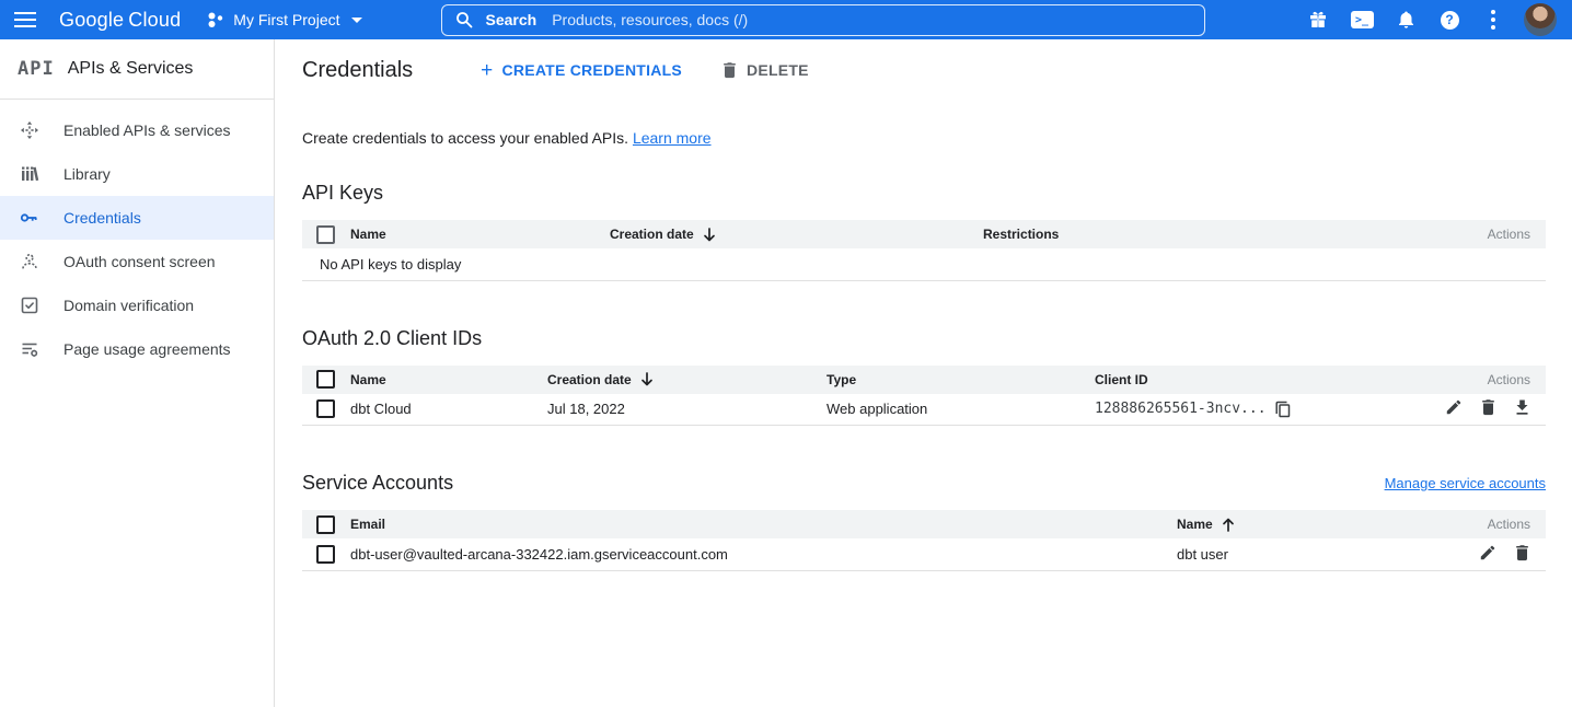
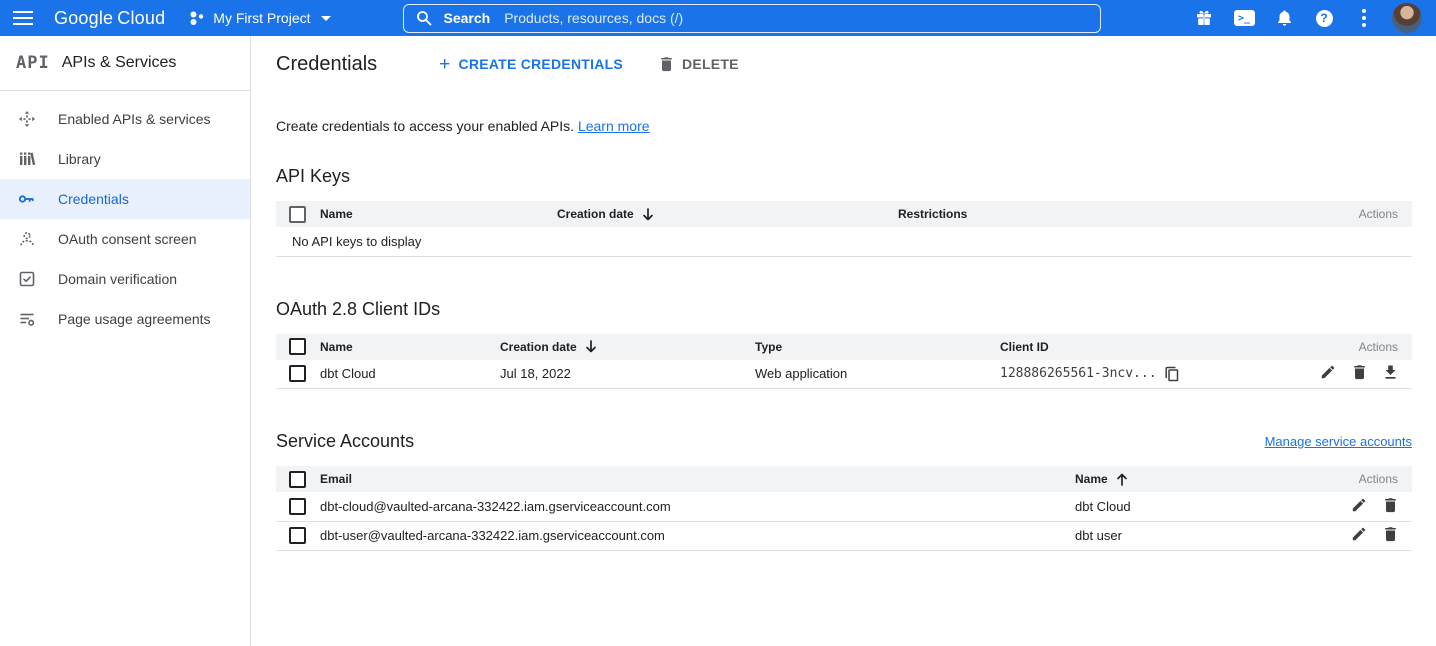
  Google Cloud
  My First Project
  Search
  Products, resources, docs (/)
  >_
  ?
  API
  APIs & Services
  Enabled APIs & services
  Library
  Credentials
  OAuth consent screen
  Domain verification
  Page usage agreements
  Credentials
  +
  CREATE CREDENTIALS
  DELETE
  Create credentials to access your enabled APIs. Learn more
  API Keys
  	Name	Creation date	Restrictions	Actions
  No API keys to display
- OAuth 2.0 Client IDs
+ OAuth 2.8 Client IDs
  	Name	Creation date	Type	Client ID	Actions
  	dbt Cloud	Jul 18, 2022	Web application	128886265561-3ncv...
  Service Accounts
  Manage service accounts
  	Email	Name	Actions
+ 	dbt-cloud@vaulted-arcana-332422.iam.gserviceaccount.com	dbt Cloud
  	dbt-user@vaulted-arcana-332422.iam.gserviceaccount.com	dbt user
